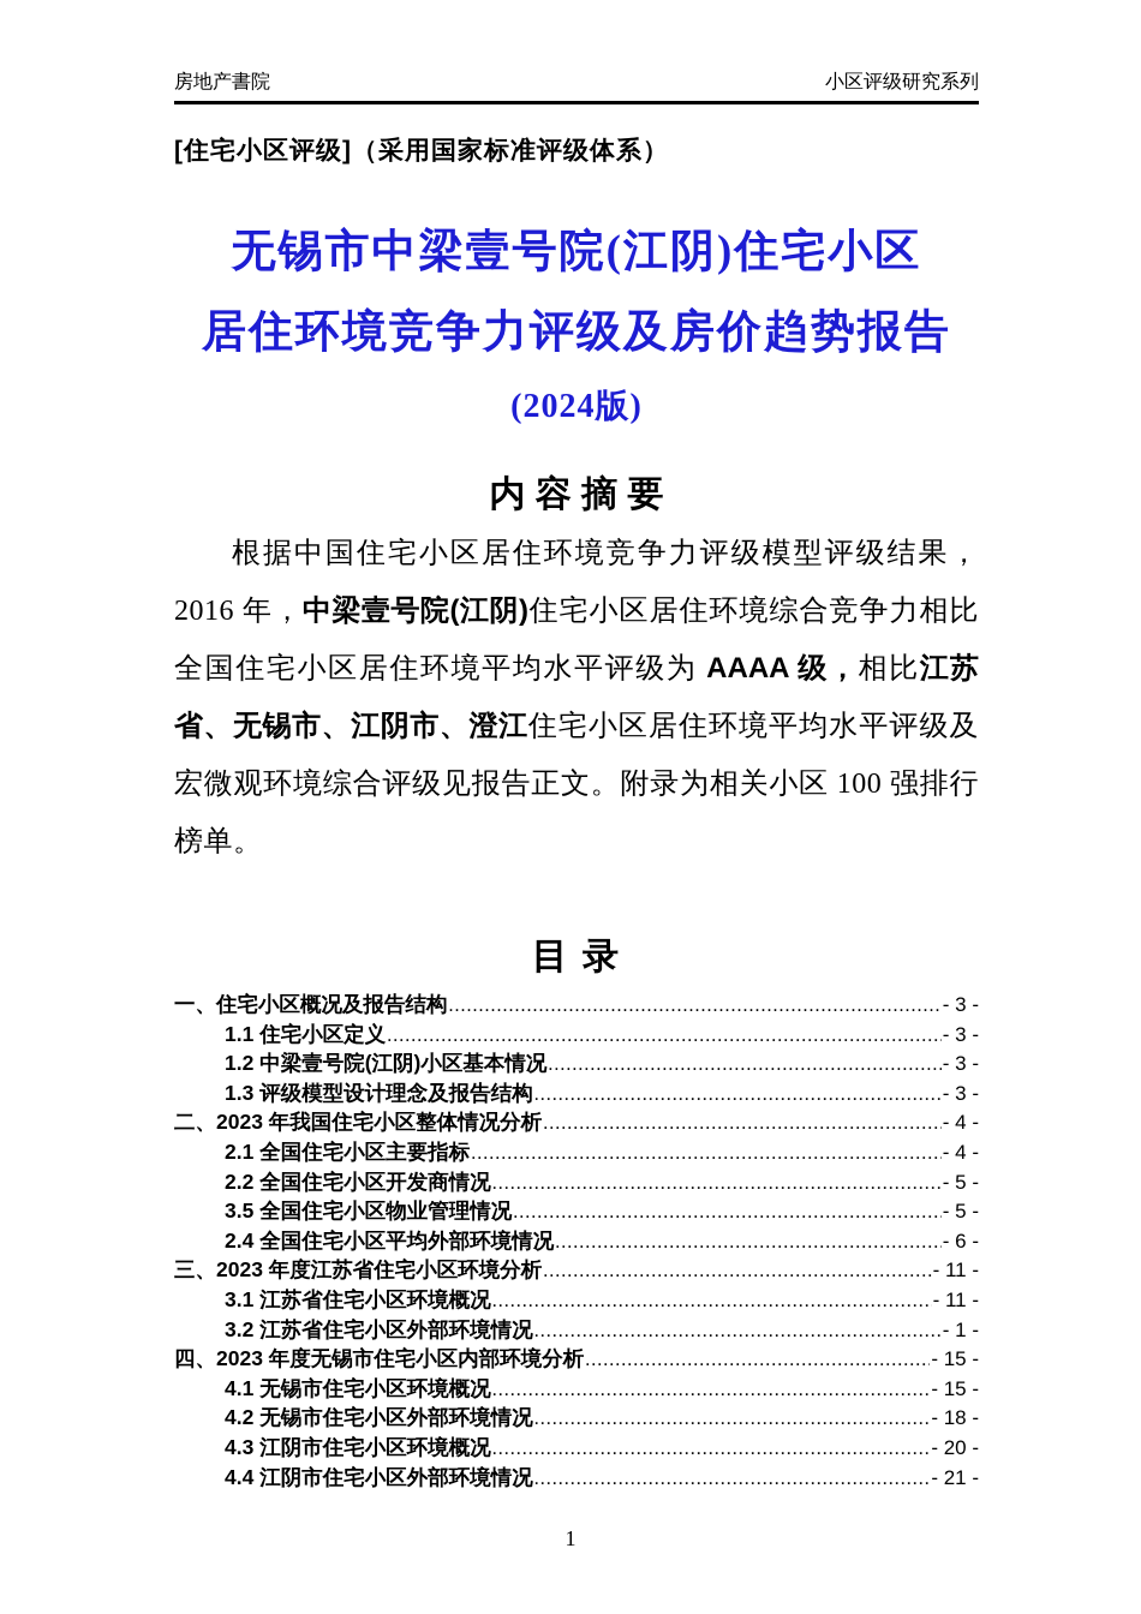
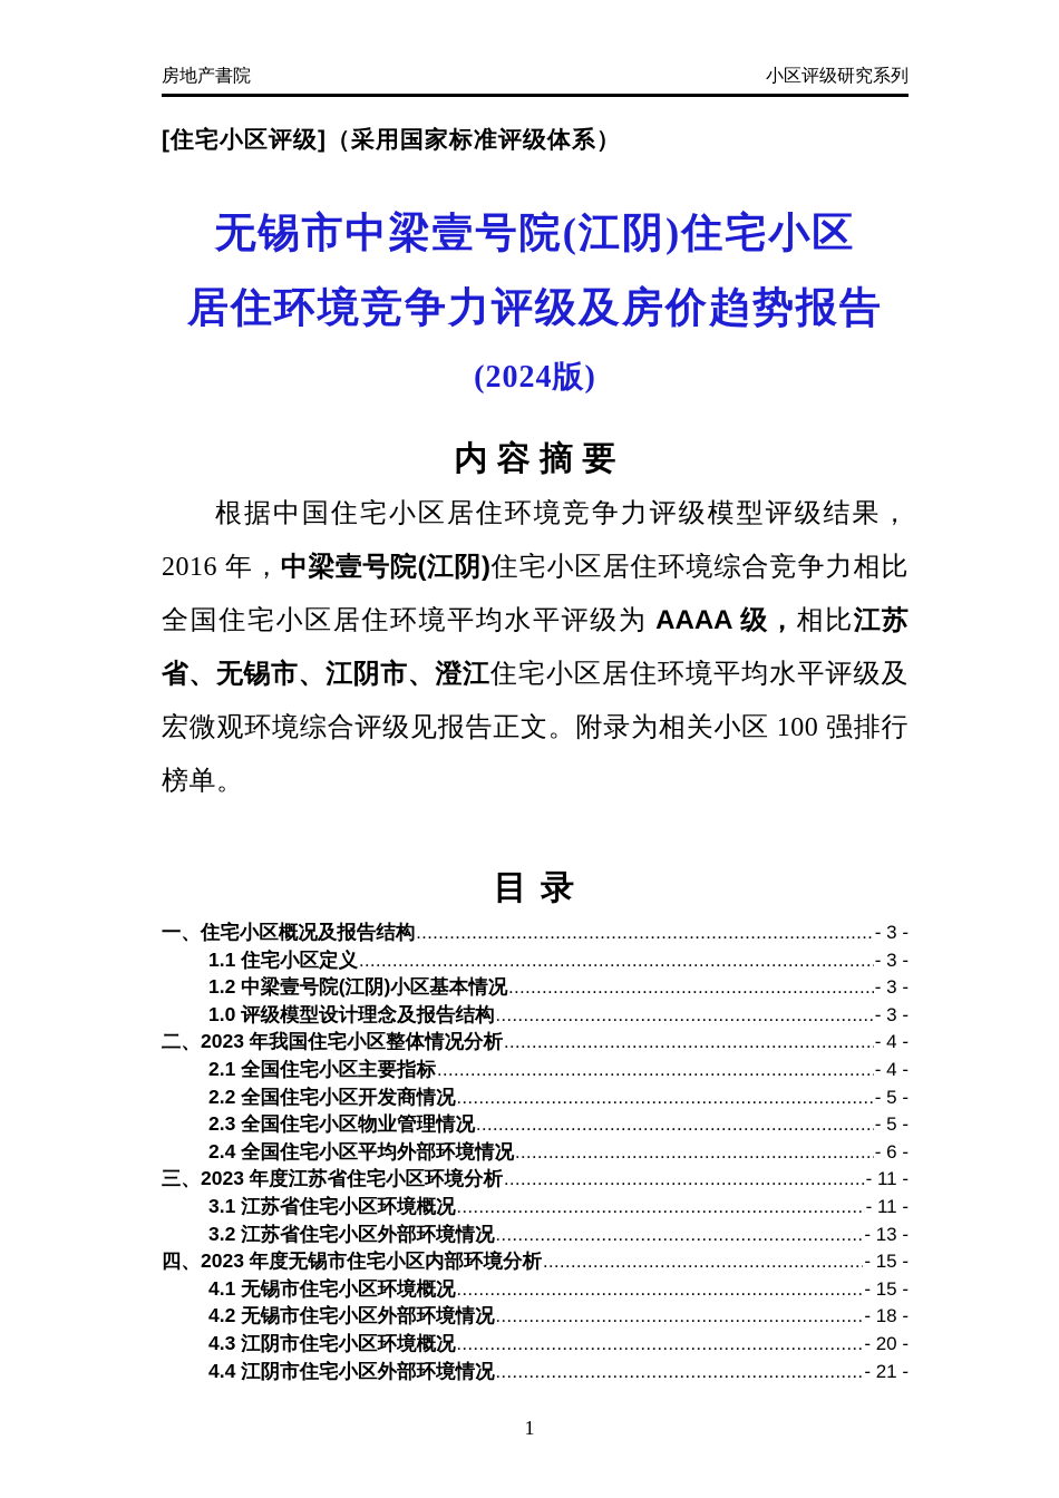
  房地产書院
  小区评级研究系列
  [住宅小区评级]（采用国家标准评级体系）
  无锡市中梁壹号院(江阴)住宅小区
  居住环境竞争力评级及房价趋势报告
  (2024版)
  内 容 摘 要
  根据中国住宅小区居住环境竞争力评级模型评级结果，2016 年，中梁壹号院(江阴)住宅小区居住环境综合竞争力相比全国住宅小区居住环境平均水平评级为 AAAA 级，相比江苏省、无锡市、江阴市、澄江住宅小区居住环境平均水平评级及宏微观环境综合评级见报告正文。附录为相关小区 100 强排行榜单。
  目 录
  一、住宅小区概况及报告结构
  - 3 -
  1.1 住宅小区定义
  - 3 -
  1.2 中梁壹号院(江阴)小区基本情况
  - 3 -
- 1.3 评级模型设计理念及报告结构
+ 1.0 评级模型设计理念及报告结构
  - 3 -
  二、2023 年我国住宅小区整体情况分析
  - 4 -
  2.1 全国住宅小区主要指标
  - 4 -
  2.2 全国住宅小区开发商情况
  - 5 -
- 3.5 全国住宅小区物业管理情况
+ 2.3 全国住宅小区物业管理情况
  - 5 -
  2.4 全国住宅小区平均外部环境情况
  - 6 -
  三、2023 年度江苏省住宅小区环境分析
  - 11 -
  3.1 江苏省住宅小区环境概况
  - 11 -
  3.2 江苏省住宅小区外部环境情况
- - 1 -
+ - 13 -
  四、2023 年度无锡市住宅小区内部环境分析
  - 15 -
  4.1 无锡市住宅小区环境概况
  - 15 -
  4.2 无锡市住宅小区外部环境情况
  - 18 -
  4.3 江阴市住宅小区环境概况
  - 20 -
  4.4 江阴市住宅小区外部环境情况
  - 21 -
  1
